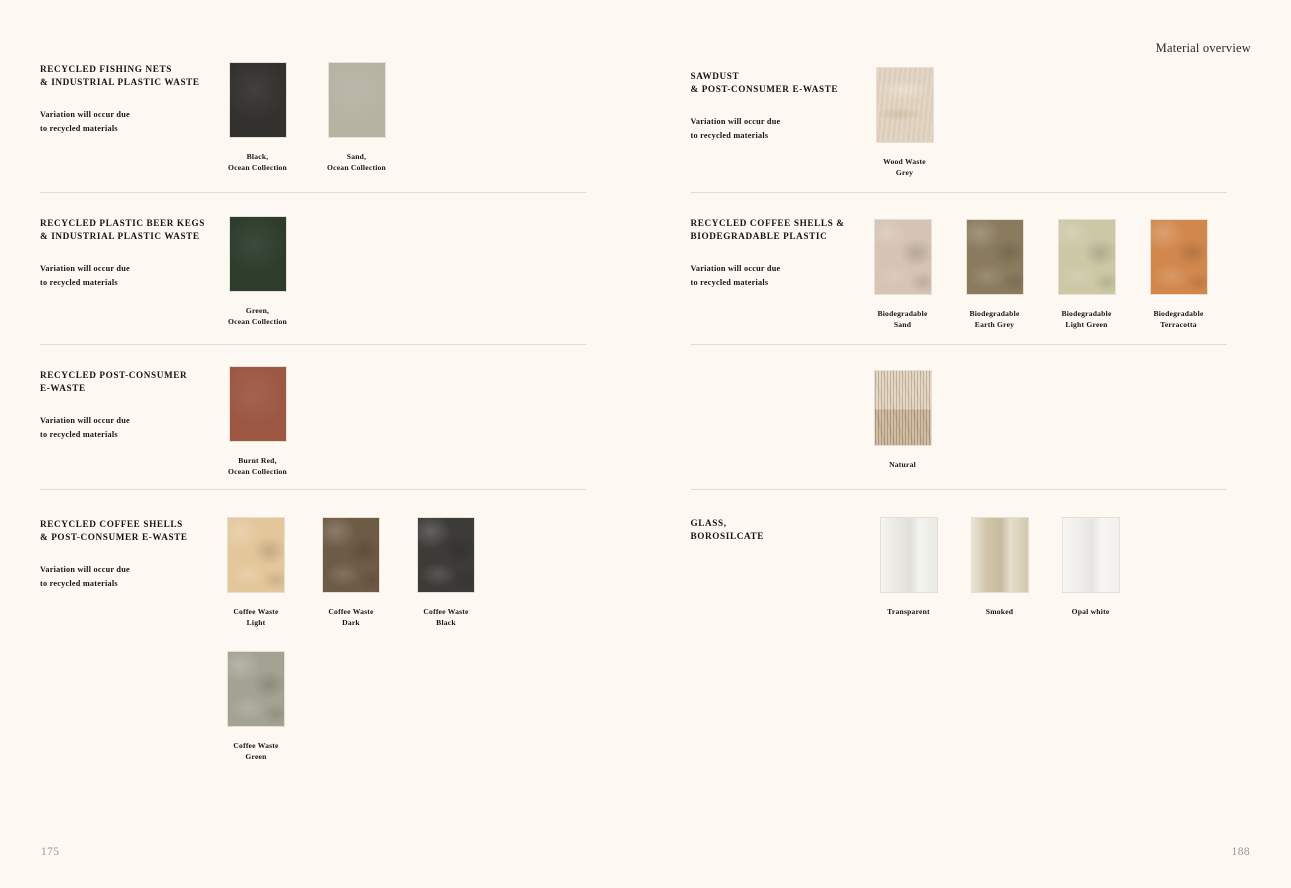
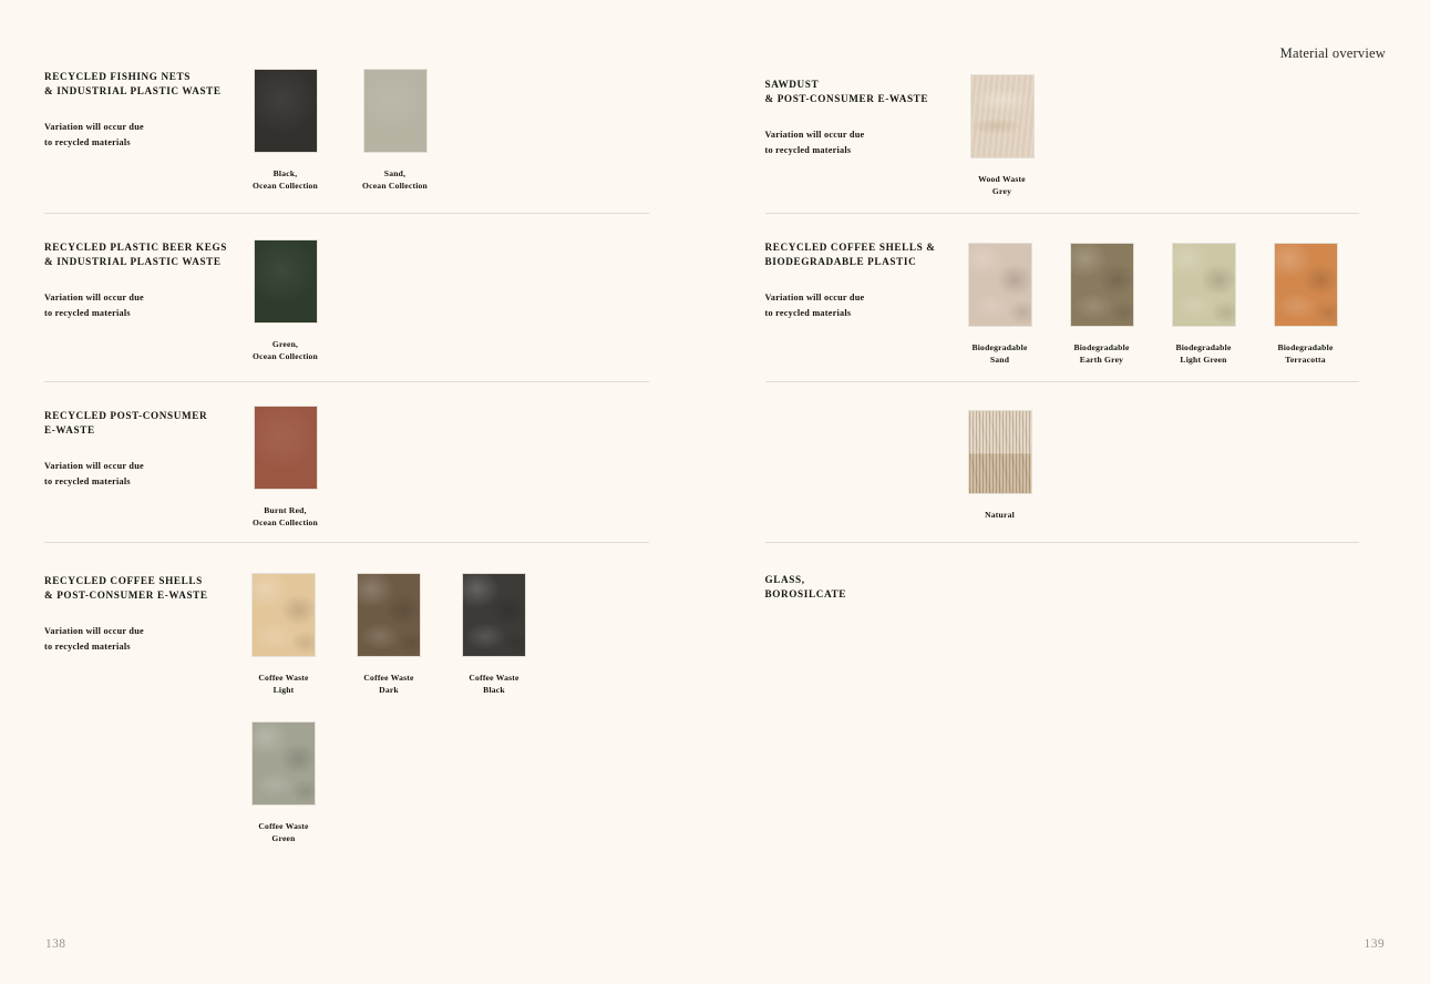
  RECYCLED FISHING NETS
  & INDUSTRIAL PLASTIC WASTE
  Variation will occur due
  to recycled materials
  Black,
  Ocean Collection
  Sand,
  Ocean Collection
  RECYCLED PLASTIC BEER KEGS
  & INDUSTRIAL PLASTIC WASTE
  Variation will occur due
  to recycled materials
  Green,
  Ocean Collection
  RECYCLED POST-CONSUMER
  E-WASTE
  Variation will occur due
  to recycled materials
  Burnt Red,
  Ocean Collection
  RECYCLED COFFEE SHELLS
  & POST-CONSUMER E-WASTE
  Variation will occur due
  to recycled materials
  Coffee Waste
  Light
  Coffee Waste
  Dark
  Coffee Waste
  Black
  Coffee Waste
  Green
- 175
+ 138
  Material overview
  SAWDUST
  & POST-CONSUMER E-WASTE
  Variation will occur due
  to recycled materials
  Wood Waste
  Grey
  RECYCLED COFFEE SHELLS &
  BIODEGRADABLE PLASTIC
  Variation will occur due
  to recycled materials
  Biodegradable
  Sand
  Biodegradable
  Earth Grey
  Biodegradable
  Light Green
  Biodegradable
  Terracotta
  Natural
  GLASS,
  BOROSILCATE
- Transparent
- Smoked
- Opal white
- 188
+ 139
